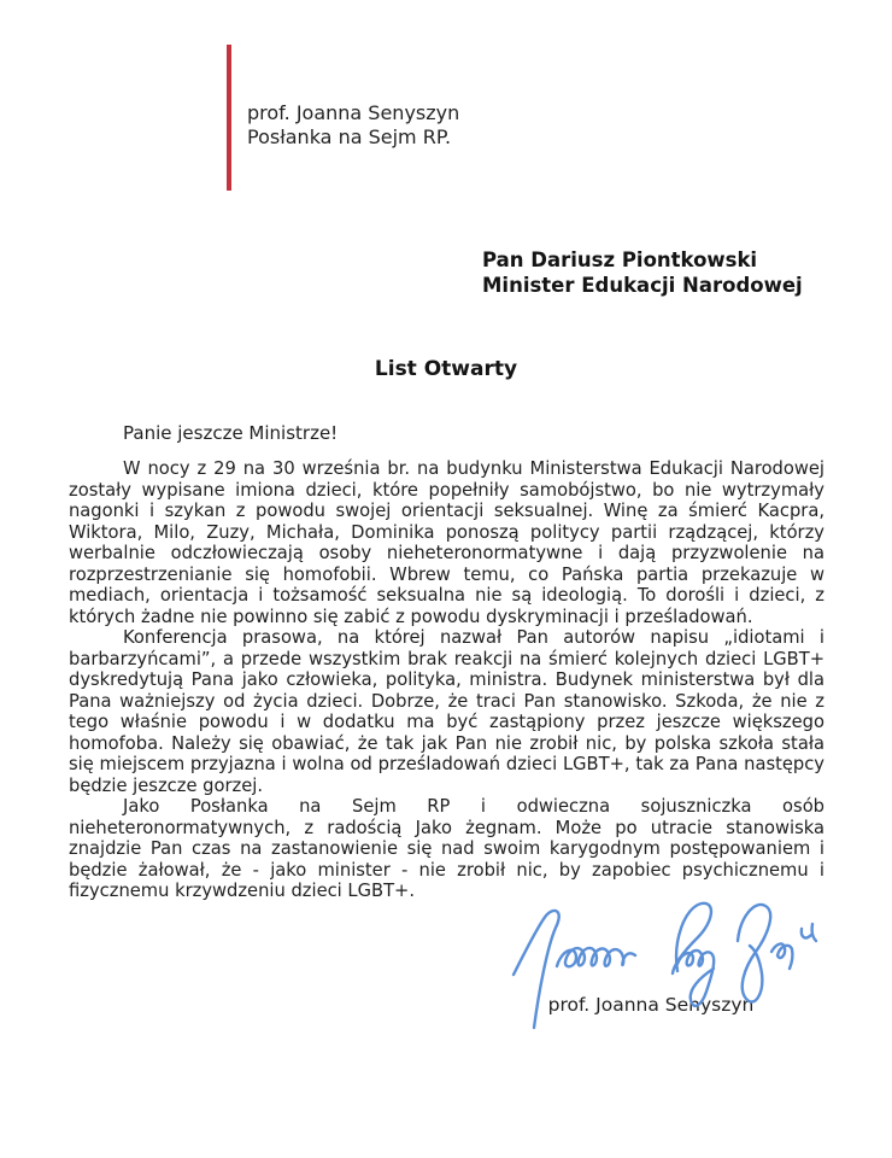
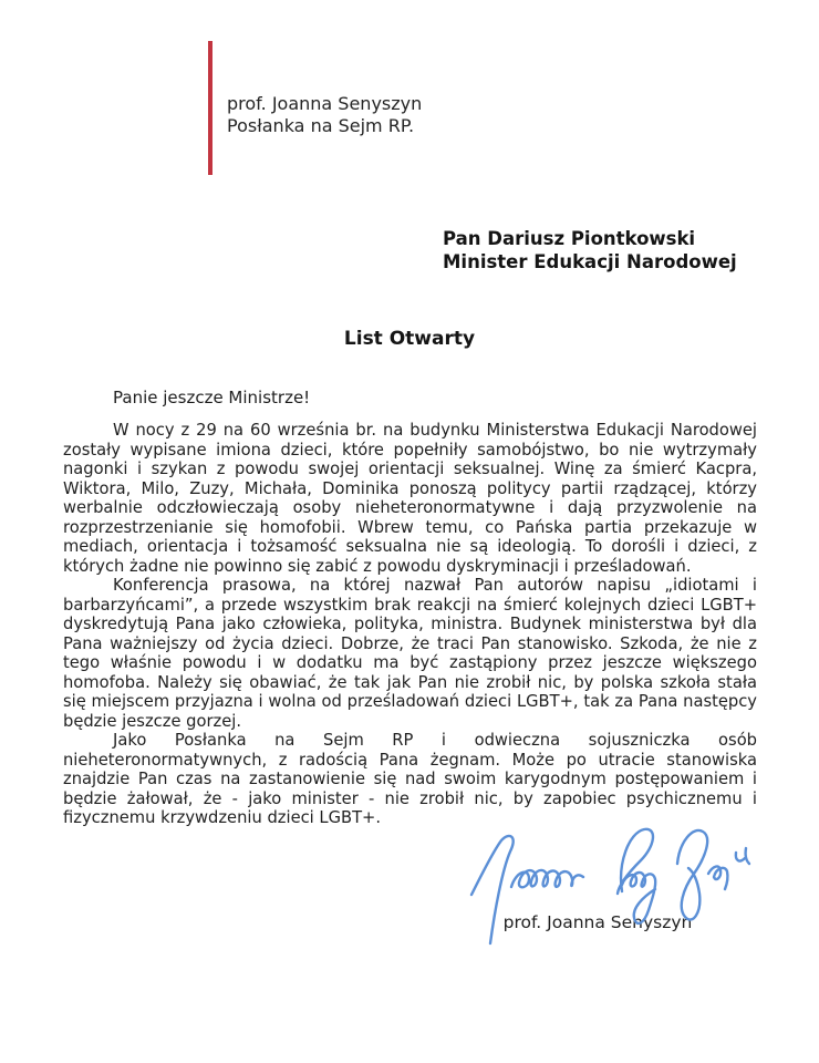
  prof. Joanna Senyszyn
  Posłanka na Sejm RP.
  Pan Dariusz Piontkowski
  Minister Edukacji Narodowej
  List Otwarty
  Panie jeszcze Ministrze!
- W nocy z 29 na 30 września br. na budynku Ministerstwa Edukacji Narodowej zostały wypisane imiona dzieci, które popełniły samobójstwo, bo nie wytrzymały nagonki i szykan z powodu swojej orientacji seksualnej. Winę za śmierć Kacpra, Wiktora, Milo, Zuzy, Michała, Dominika ponoszą politycy partii rządzącej, którzy werbalnie odczłowieczają osoby nieheteronormatywne i dają przyzwolenie na rozprzestrzenianie się homofobii. Wbrew temu, co Pańska partia przekazuje w mediach, orientacja i tożsamość seksualna nie są ideologią. To dorośli i dzieci, z których żadne nie powinno się zabić z powodu dyskryminacji i prześladowań.
+ W nocy z 29 na 60 września br. na budynku Ministerstwa Edukacji Narodowej zostały wypisane imiona dzieci, które popełniły samobójstwo, bo nie wytrzymały nagonki i szykan z powodu swojej orientacji seksualnej. Winę za śmierć Kacpra, Wiktora, Milo, Zuzy, Michała, Dominika ponoszą politycy partii rządzącej, którzy werbalnie odczłowieczają osoby nieheteronormatywne i dają przyzwolenie na rozprzestrzenianie się homofobii. Wbrew temu, co Pańska partia przekazuje w mediach, orientacja i tożsamość seksualna nie są ideologią. To dorośli i dzieci, z których żadne nie powinno się zabić z powodu dyskryminacji i prześladowań.
  Konferencja prasowa, na której nazwał Pan autorów napisu „idiotami i barbarzyńcami”, a przede wszystkim brak reakcji na śmierć kolejnych dzieci LGBT+ dyskredytują Pana jako człowieka, polityka, ministra. Budynek ministerstwa był dla Pana ważniejszy od życia dzieci. Dobrze, że traci Pan stanowisko. Szkoda, że nie z tego właśnie powodu i w dodatku ma być zastąpiony przez jeszcze większego homofoba. Należy się obawiać, że tak jak Pan nie zrobił nic, by polska szkoła stała się miejscem przyjazna i wolna od prześladowań dzieci LGBT+, tak za Pana następcy będzie jeszcze gorzej.
- Jako Posłanka na Sejm RP i odwieczna sojuszniczka osób nieheteronormatywnych, z radością Jako żegnam. Może po utracie stanowiska znajdzie Pan czas na zastanowienie się nad swoim karygodnym postępowaniem i będzie żałował, że - jako minister - nie zrobił nic, by zapobiec psychicznemu i fizycznemu krzywdzeniu dzieci LGBT+.
+ Jako Posłanka na Sejm RP i odwieczna sojuszniczka osób nieheteronormatywnych, z radością Pana żegnam. Może po utracie stanowiska znajdzie Pan czas na zastanowienie się nad swoim karygodnym postępowaniem i będzie żałował, że - jako minister - nie zrobił nic, by zapobiec psychicznemu i fizycznemu krzywdzeniu dzieci LGBT+.
  prof. Joanna Seyszyn
